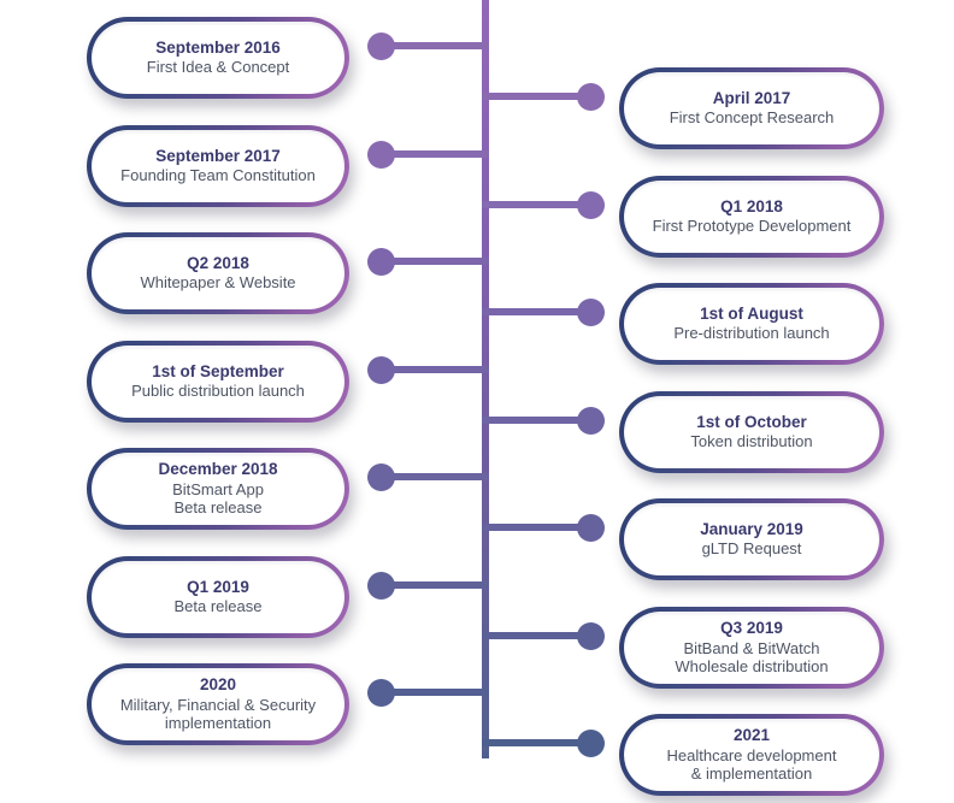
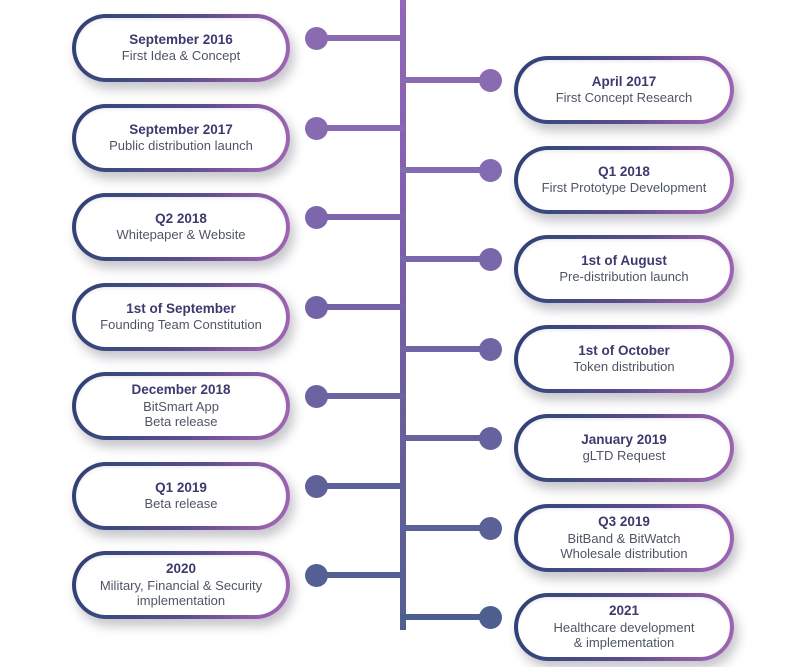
  September 2016
  First Idea & Concept
  September 2017
- Founding Team Constitution
+ Public distribution launch
  Q2 2018
  Whitepaper & Website
  1st of September
- Public distribution launch
+ Founding Team Constitution
  December 2018
  BitSmart App
  Beta release
  Q1 2019
  Beta release
  2020
  Military, Financial & Security
  implementation
  April 2017
  First Concept Research
  Q1 2018
  First Prototype Development
  1st of August
  Pre-distribution launch
  1st of October
  Token distribution
  January 2019
  gLTD Request
  Q3 2019
  BitBand & BitWatch
  Wholesale distribution
  2021
  Healthcare development
  & implementation
